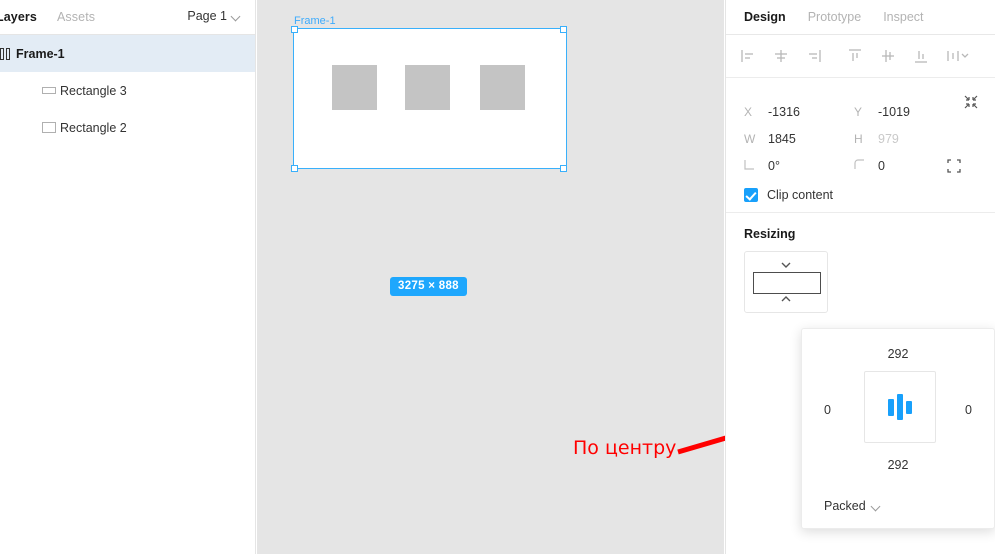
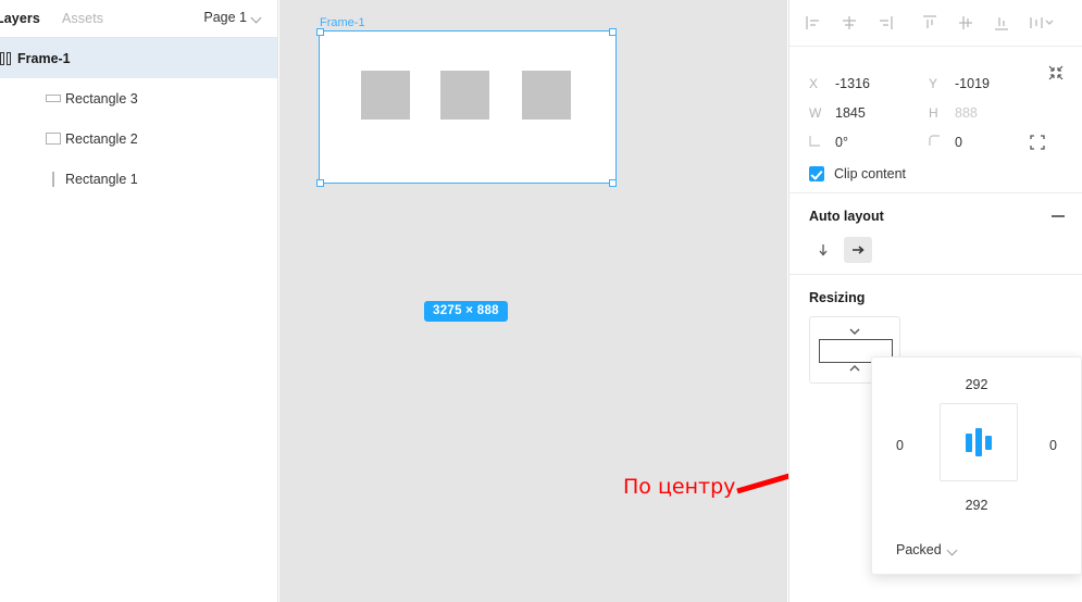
  ayers
  Assets
  Page 1
  Frame-1
  Rectangle 3
  Rectangle 2
+ Rectangle 1
  Frame-1
  3275 × 888
  По центру
- Design
- Prototype
- Inspect
  X
  -1316
  Y
  -1019
  W
  1845
  H
- 979
+ 888
  0°
  0
  Clip content
+ Auto layout
  Resizing
  292
  0
  0
  292
  Packed
